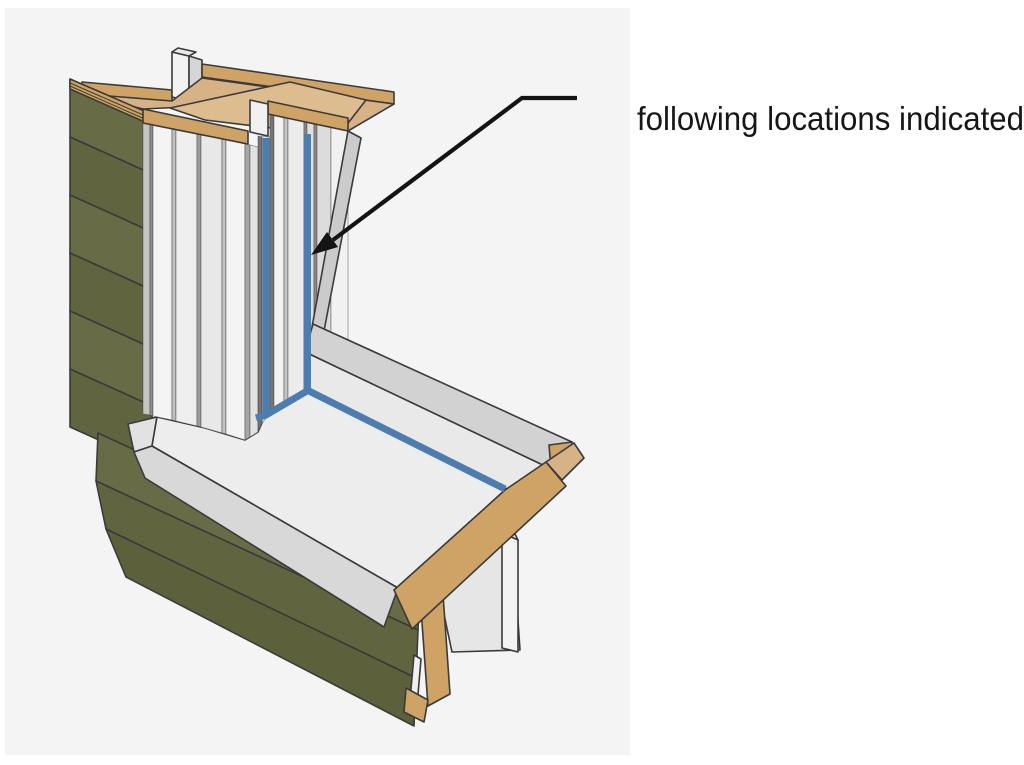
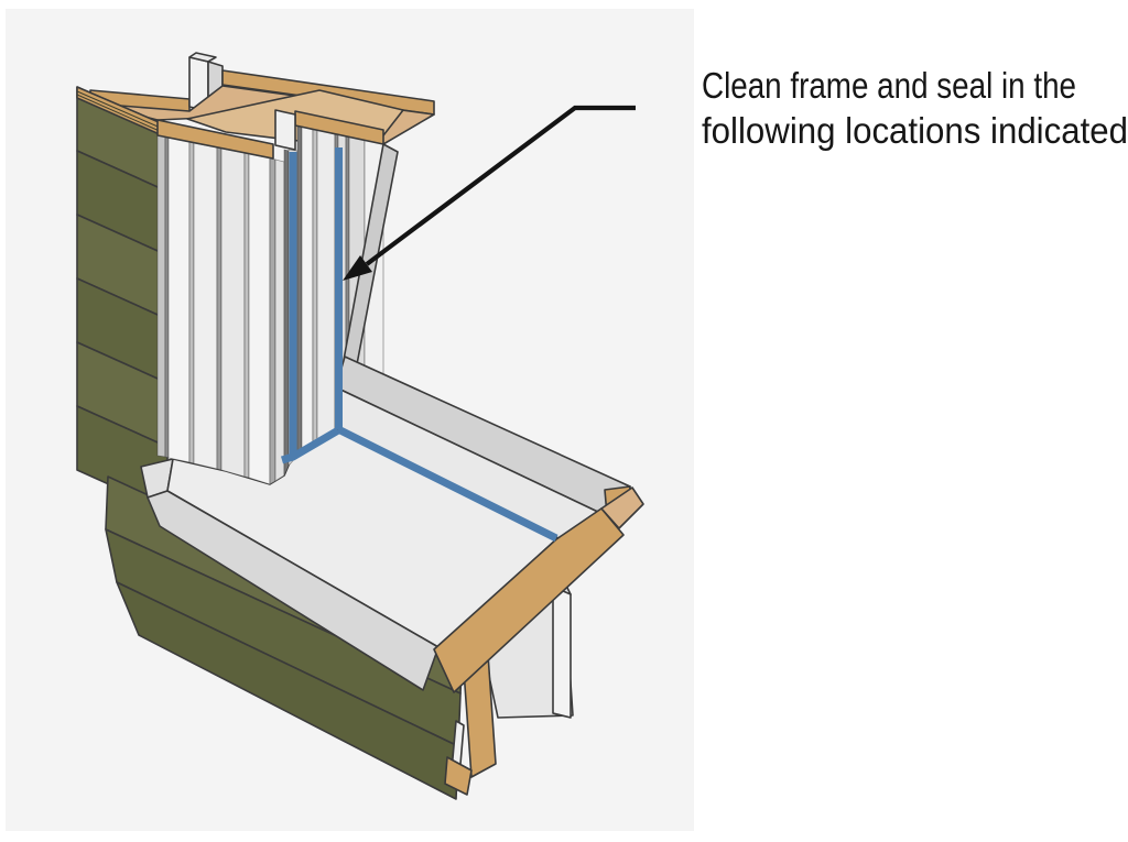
+ Clean frame and seal in the
  following locations indicated
